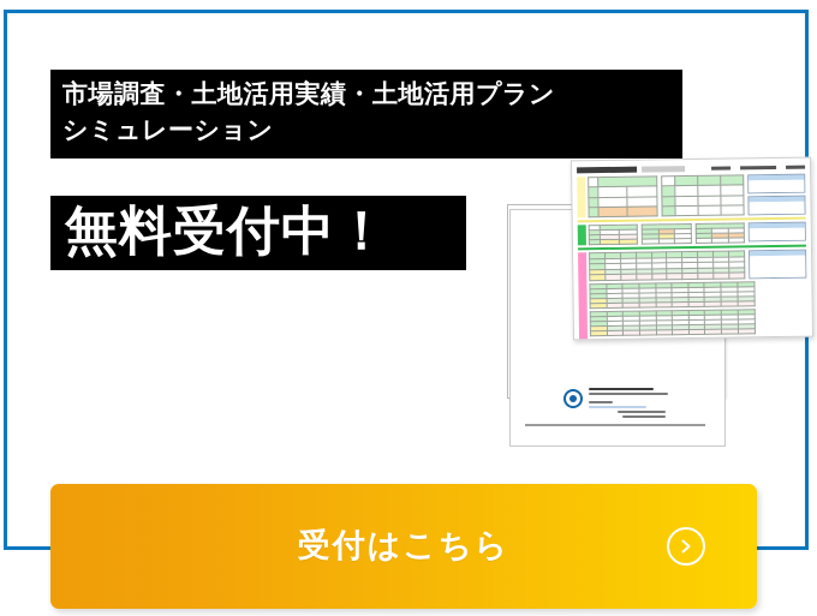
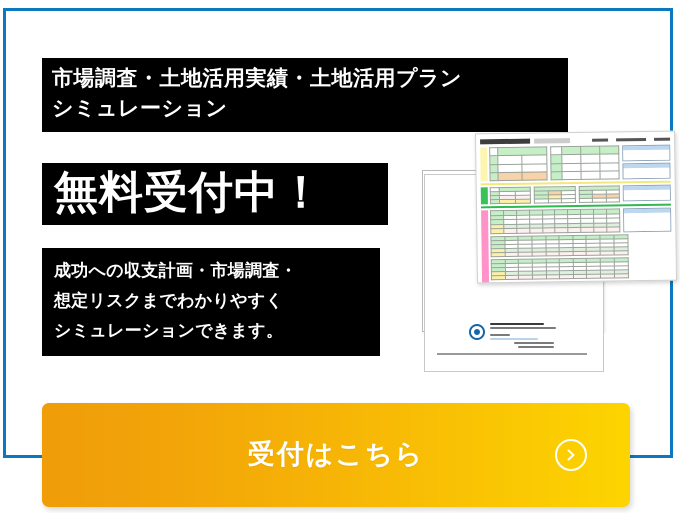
  市場調査・土地活用実績・土地活用プラン
  シミュレーション
  無料受付中！
+ 成功への収支計画・市場調査・
+ 想定リスクまでわかりやすく
+ シミュレーションできます。
  受付はこちら
